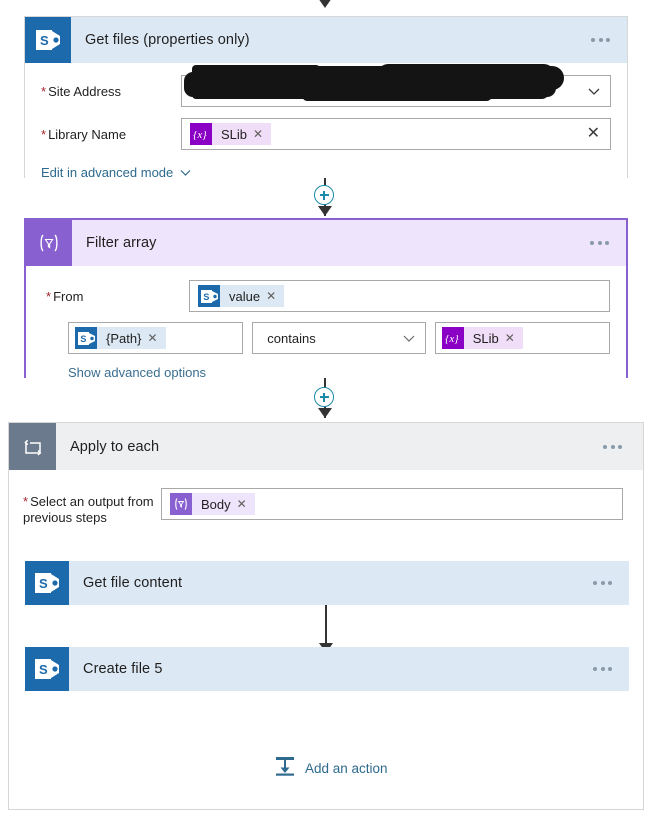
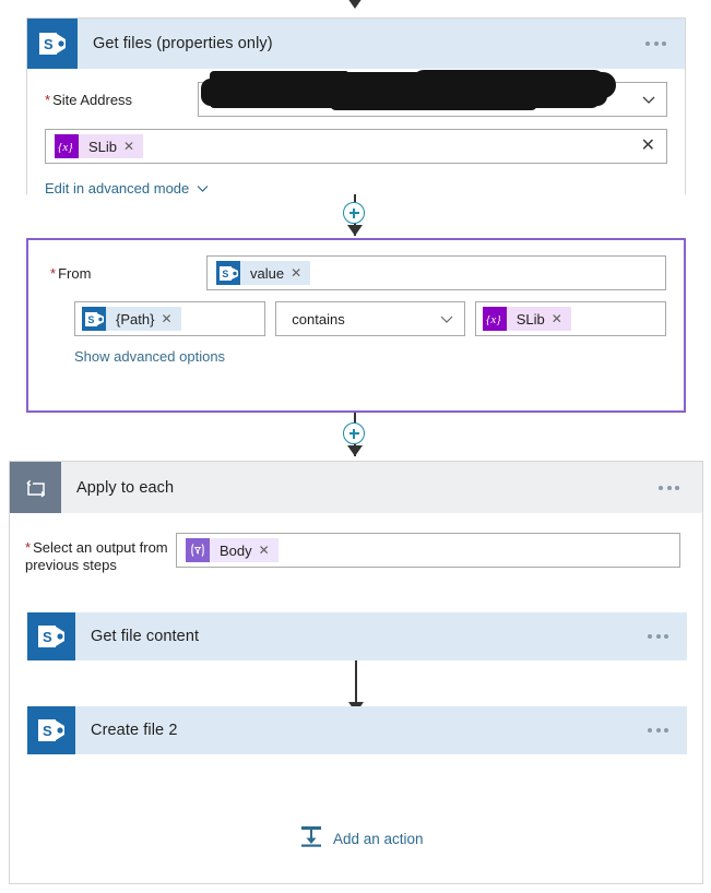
  S
  Get files (properties only)
  * Site Address
- * Library Name
  {x}
  SLib
  ✕
  ✕
  Edit in advanced mode
- Filter array
  * From
  S
  value
  ✕
  S
  {Path}
  ✕
  contains
  {x}
  SLib
  ✕
  Show advanced options
  Apply to each
  * Select an output from previous steps
  Body
  ✕
  S
  Get file content
  S
- Create file 5
+ Create file 2
  Add an action
